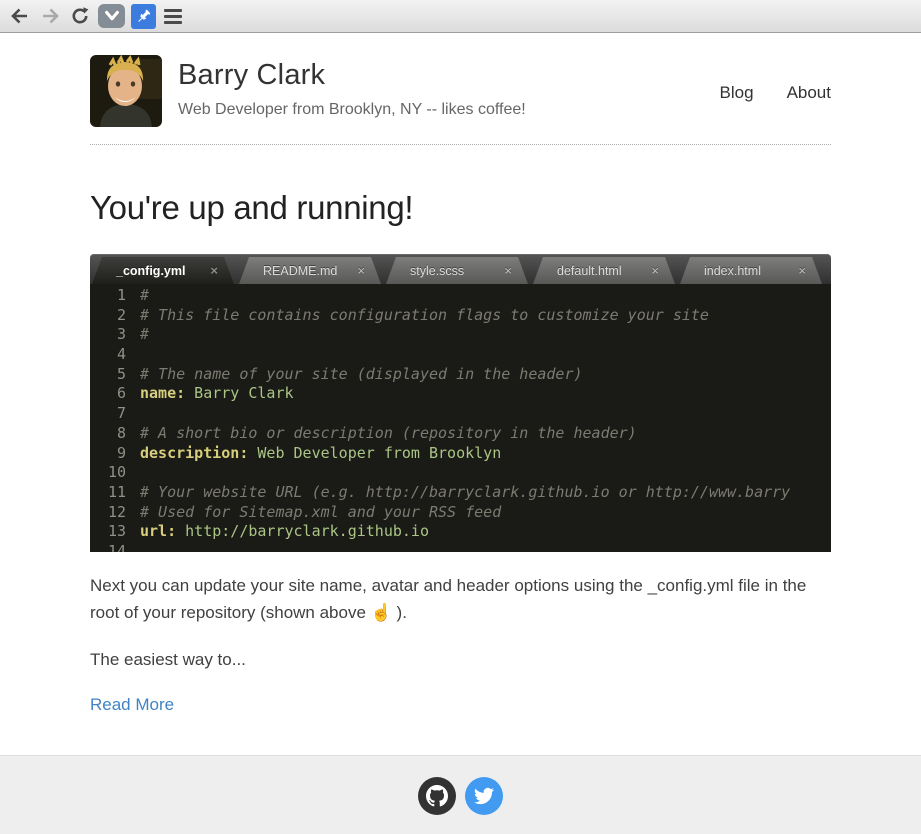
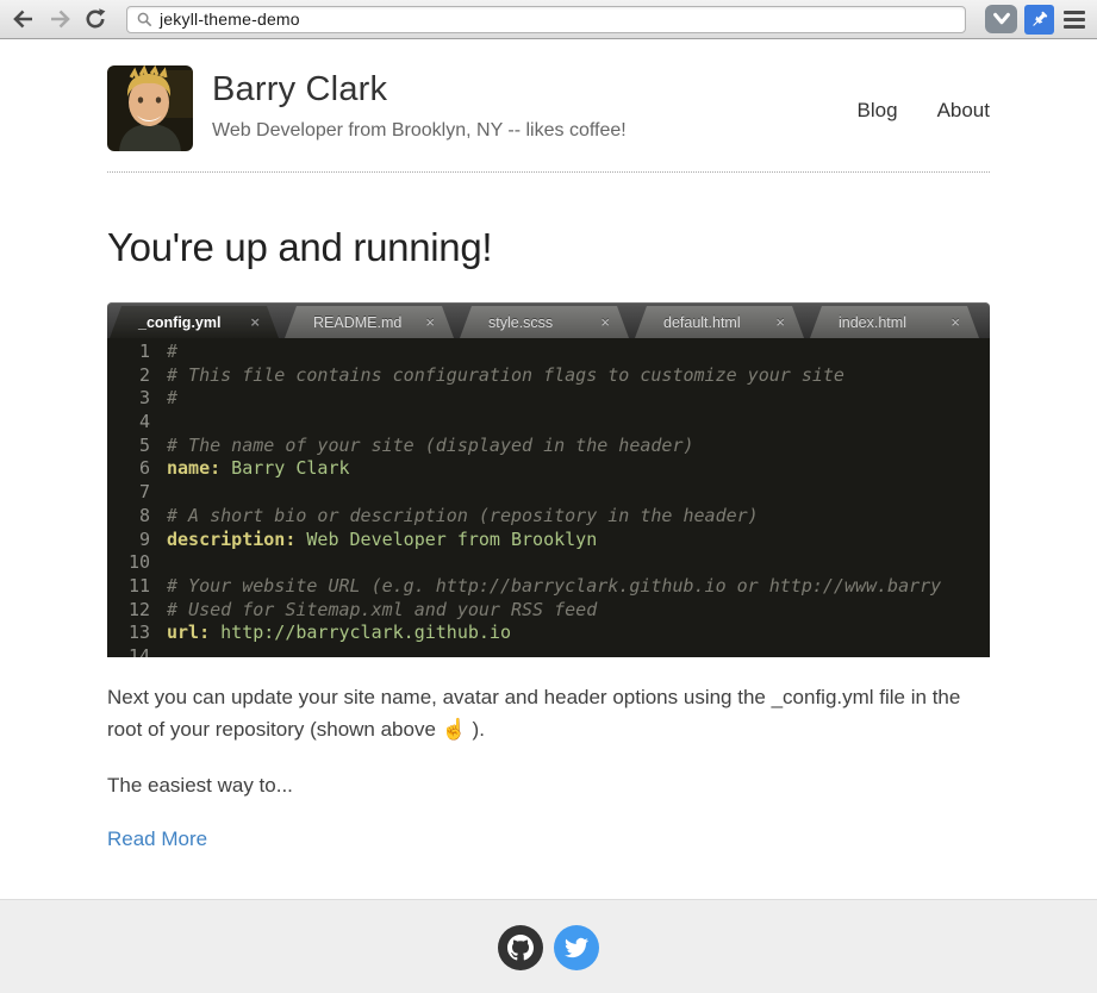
+ jekyll-theme-demo
  Barry Clark
  Web Developer from Brooklyn, NY -- likes coffee!
  Blog
  About
  You're up and running!
  _config.yml
  ×
  README.md
  ×
  style.scss
  ×
  default.html
  ×
  index.html
  ×
  1
  #
  2
  # This file contains configuration flags to customize your site
  3
  #
  4
  5
  # The name of your site (displayed in the header)
  6
  name: Barry Clark
  7
  8
  # A short bio or description (repository in the header)
  9
  description: Web Developer from Brooklyn
  10
  11
  # Your website URL (e.g. http://barryclark.github.io or http://www.barry
  12
  # Used for Sitemap.xml and your RSS feed
  13
  url: http://barryclark.github.io
  14
  Next you can update your site name, avatar and header options using the _config.yml file in the root of your repository (shown above ☝ ).
  The easiest way to...
  Read More
